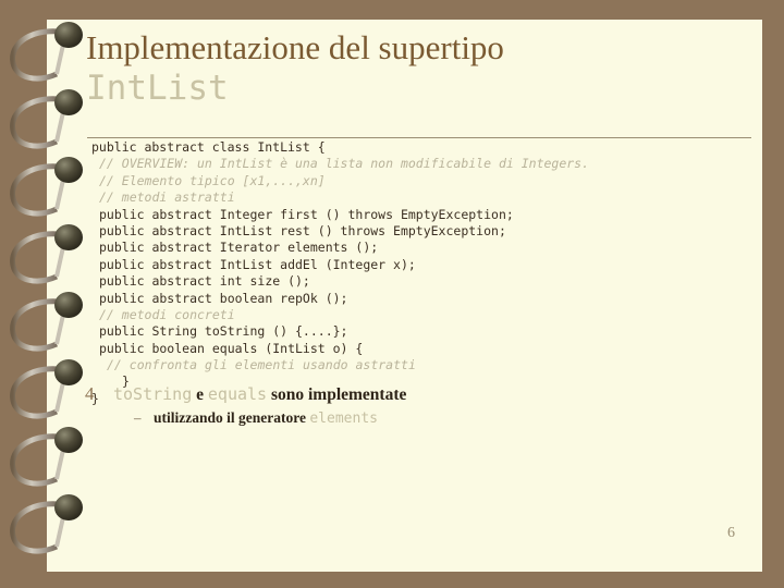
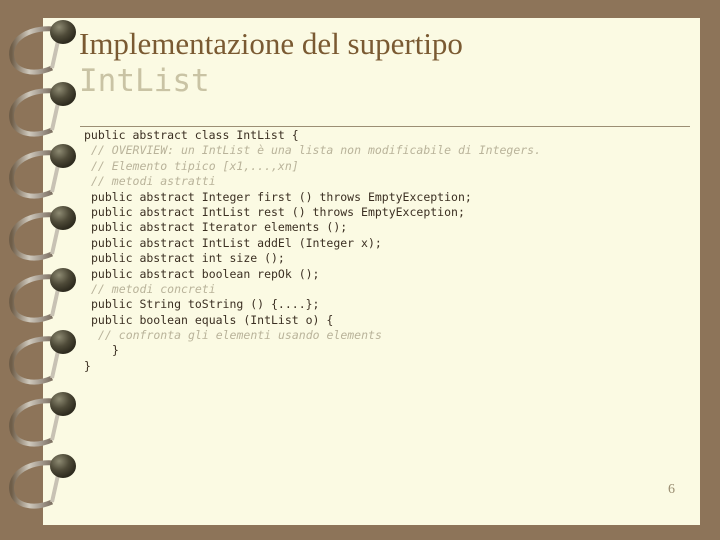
  Implementazione del supertipo
  IntList
  public abstract class IntList {
  // OVERVIEW: un IntList è una lista non modificabile di Integers.
  // Elemento tipico [x1,...,xn]
  // metodi astratti
  public abstract Integer first () throws EmptyException;
  public abstract IntList rest () throws EmptyException;
  public abstract Iterator elements ();
  public abstract IntList addEl (Integer x);
  public abstract int size ();
  public abstract boolean repOk ();
  // metodi concreti
  public String toString () {....};
  public boolean equals (IntList o) {
- // confronta gli elementi usando astratti
+ // confronta gli elementi usando elements
  }
  }
- 4 toString e equals sono implementate
- – utilizzando il generatore elements
  6
